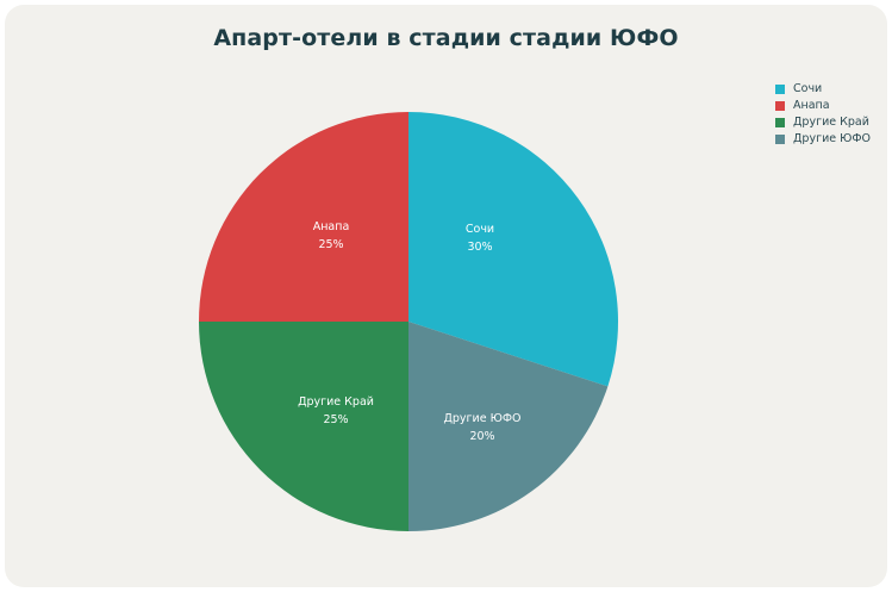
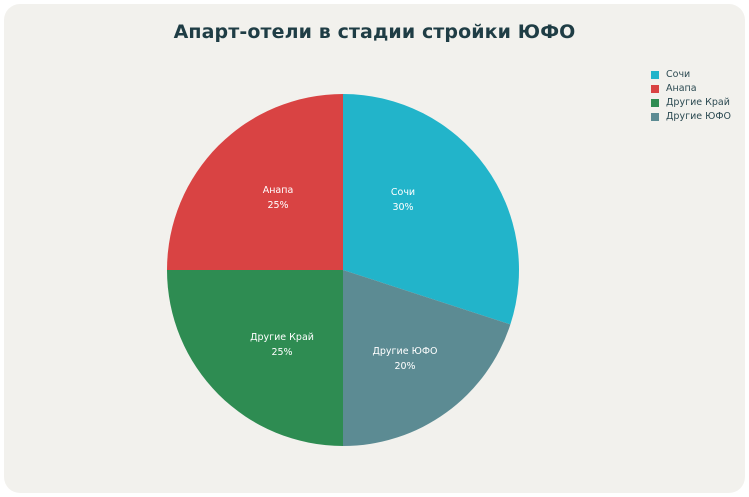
- Апарт-отели в стадии стадии ЮФО
+ Апарт-отели в стадии стройки ЮФО
  Сочи
  30%
  Другие ЮФО
  20%
  Другие Край
  25%
  Анапа
  25%
  Сочи
  Анапа
  Другие Край
  Другие ЮФО
